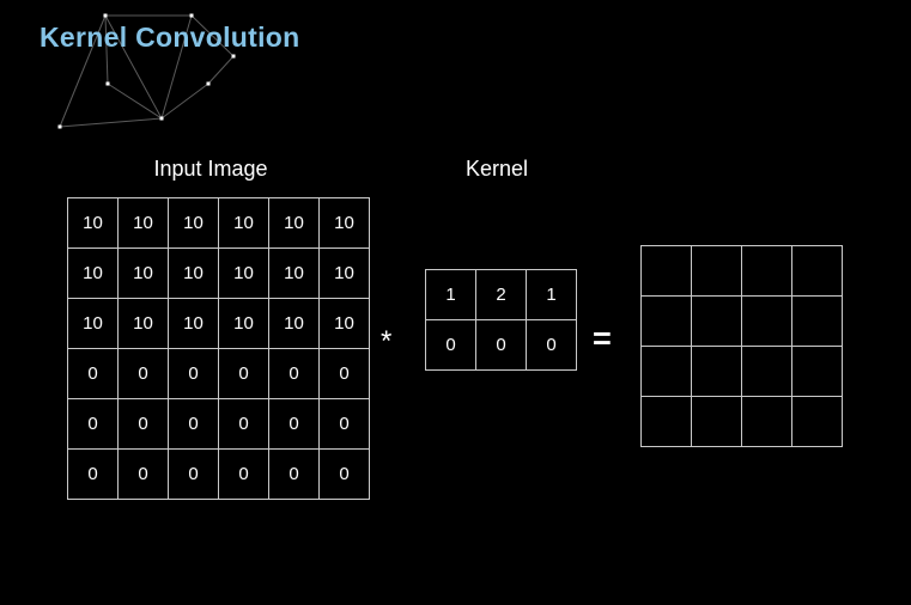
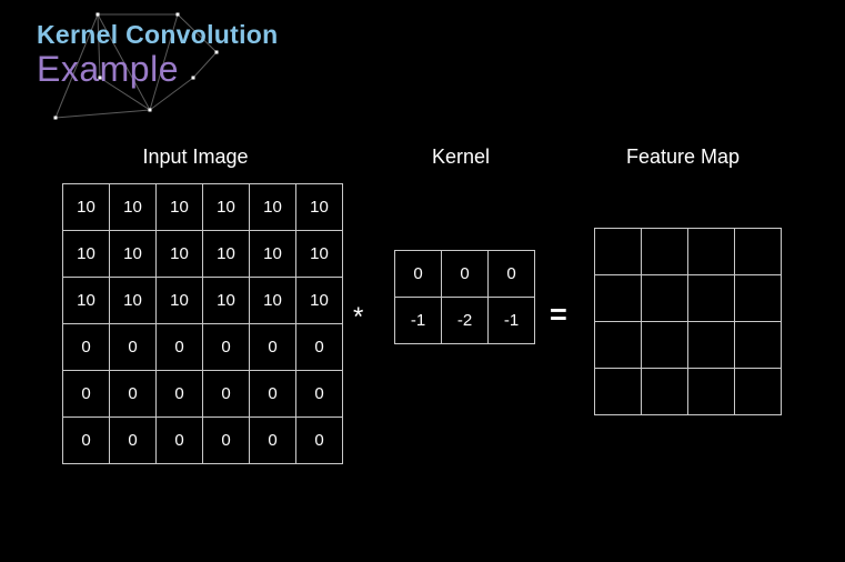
  Kernel Convolution
+ Example
  Input Image
  Kernel
+ Feature Map
  10	10	10	10	10	10
  10	10	10	10	10	10
  10	10	10	10	10	10
  0	0	0	0	0	0
  0	0	0	0	0	0
  0	0	0	0	0	0
  *
- 1	2	1
  0	0	0
+ -1	-2	-1
  =
